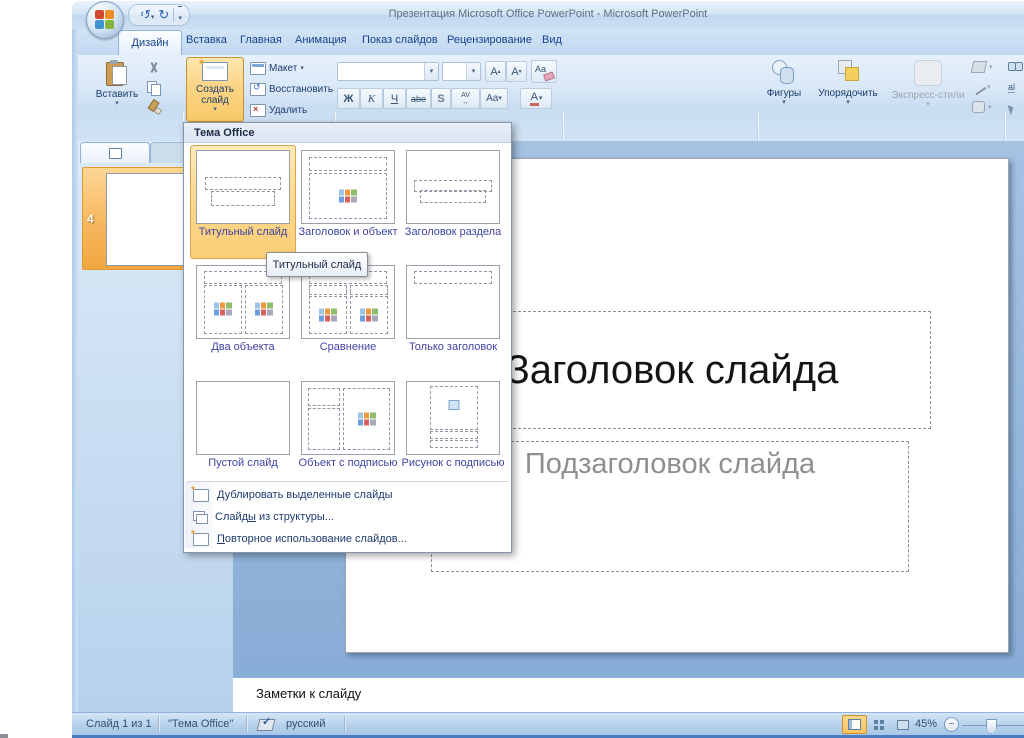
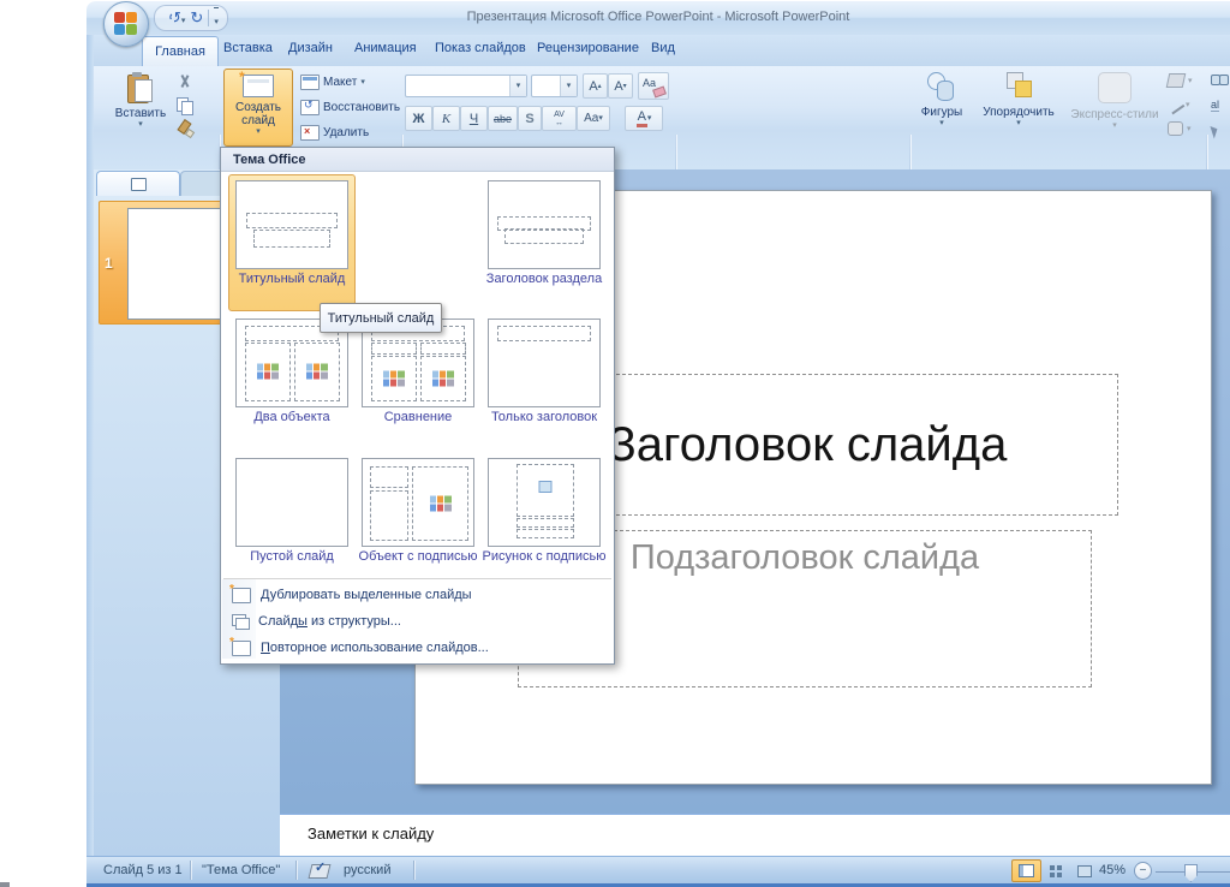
  Презентация Microsoft Office PowerPoint - Microsoft PowerPoint
  ↻
- Дизайн
+ Главная
  Вставка
- Главная
+ Дизайн
  Анимация
  Показ слайдов
  Рецензирование
  Вид
  Вставить
  *
  Создать
  слайд
  Макет
  ↺
  Восстановить
  ×
  Удалить
  А
  А
  Aa
  Ж
  К
  Ч
  abe
  S
  Aa
  А
  Фигуры
  Упорядочить
  Экспресс-стили
  al
- 4
+ 1
  Заголовок слайда
  Подзаголовок слайда
  Заметки к слайду
- Слайд 1 из 1
+ Слайд 5 из 1
  "Тема Office"
  ✓
  русский
  45%
  −
  Тема Office
  Титульный слайд
- Заголовок и объект
  Заголовок раздела
  Два объекта
  Сравнение
  Только заголовок
  Пустой слайд
  Объект с подписью
  Рисунок с подписью
  *
  Дублировать выделенные слайды
  Слайды из структуры...
  *
  Повторное использование слайдов...
  Титульный слайд
